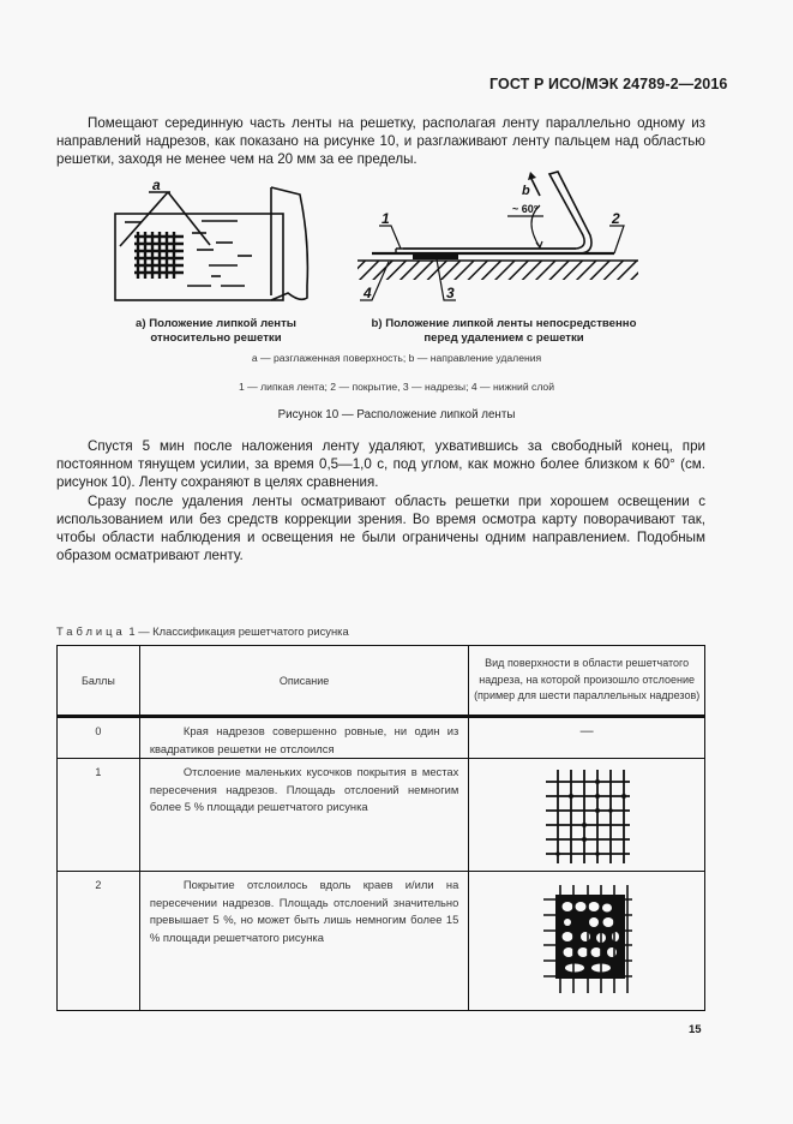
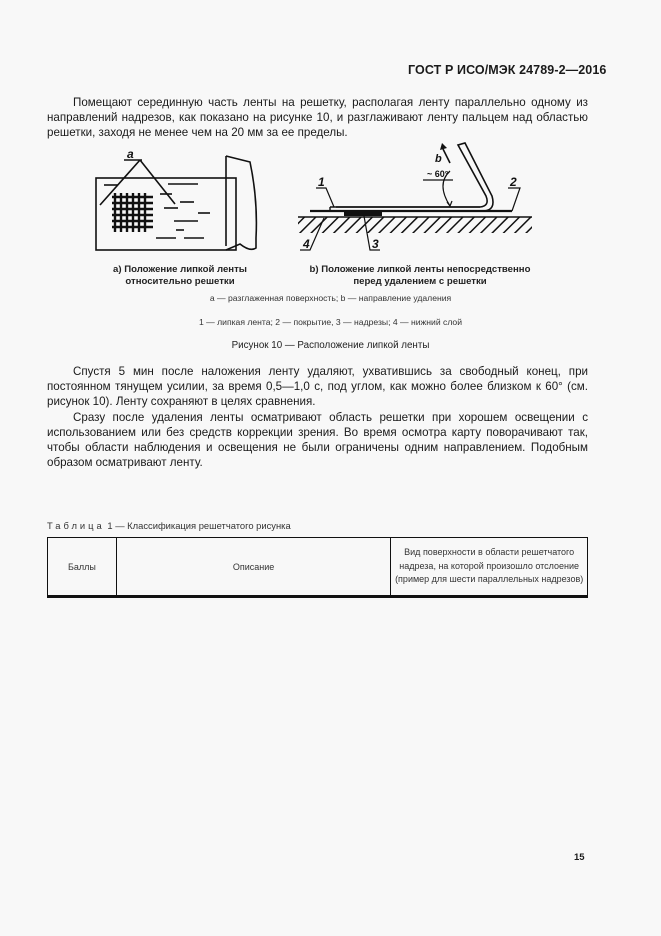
  ГОСТ Р ИСО/МЭК 24789-2—2016
  Помещают серединную часть ленты на решетку, располагая ленту параллельно одному из направлений надрезов, как показано на рисунке 10, и разглаживают ленту пальцем над областью решетки, заходя не менее чем на 20 мм за ее пределы.
  a
  a) Положение липкой ленты
  относительно решетки
  ~ 60°
  b
  1
  2
  3
  4
  b) Положение липкой ленты непосредственно
  перед удалением с решетки
  a — разглаженная поверхность; b — направление удаления
  1 — липкая лента; 2 — покрытие, 3 — надрезы; 4 — нижний слой
  Рисунок 10 — Расположение липкой ленты
  Спустя 5 мин после наложения ленту удаляют, ухватившись за свободный конец, при постоянном тянущем усилии, за время 0,5—1,0 с, под углом, как можно более близком к 60° (см. рисунок 10). Ленту сохраняют в целях сравнения.
  Сразу после удаления ленты осматривают область решетки при хорошем освещении с использованием или без средств коррекции зрения. Во время осмотра карту поворачивают так, чтобы области наблюдения и освещения не были ограничены одним направлением. Подобным образом осматривают ленту.
  Таблица 1 — Классификация решетчатого рисунка
  Баллы	Описание	Вид поверхности в области решетчатого надреза, на которой произошло отслоение (пример для шести параллельных надрезов)
- 0	Края надрезов совершенно ровные, ни один из квадратиков решетки не отслоился	—
- 1	Отслоение маленьких кусочков покрытия в местах пересечения надрезов. Площадь отслоений немногим более 5 % площади решетчатого рисунка
- 2	Покрытие отслоилось вдоль краев и/или на пересечении надрезов. Площадь отслоений значительно превышает 5 %, но может быть лишь немногим более 15 % площади решетчатого рисунка
  15
